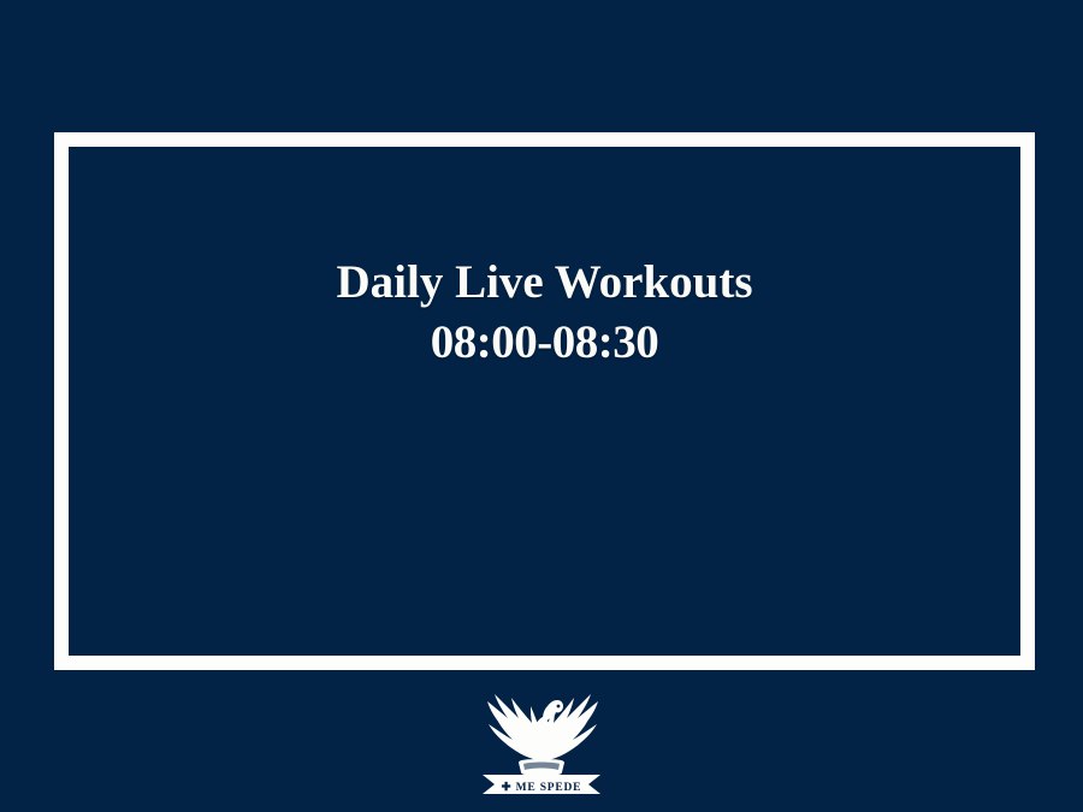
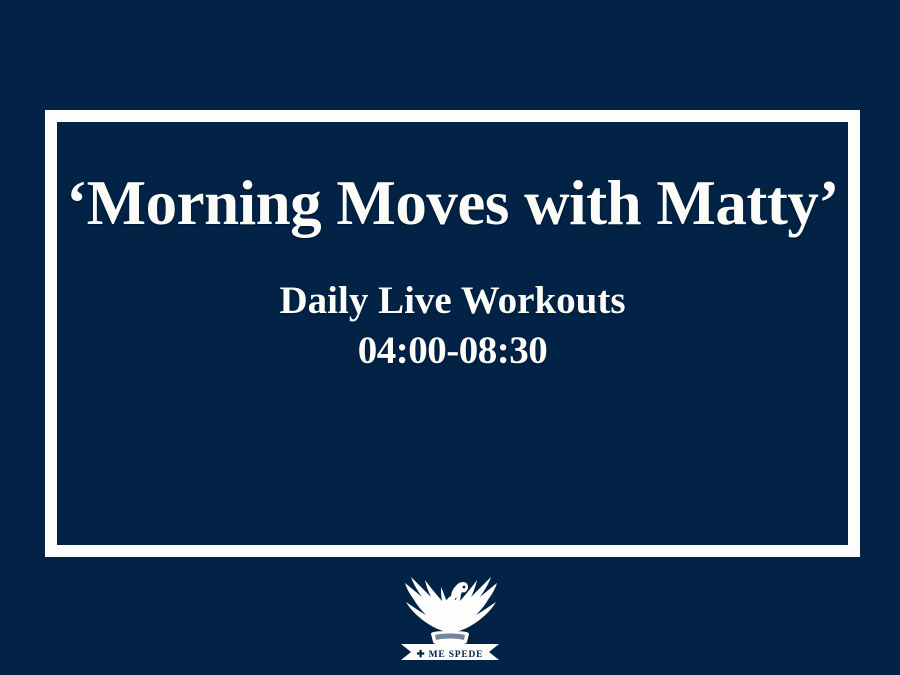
+ ‘Morning Moves with Matty’
  Daily Live Workouts
- 08:00-08:30
+ 04:00-08:30
  ✚ ME SPEDE
